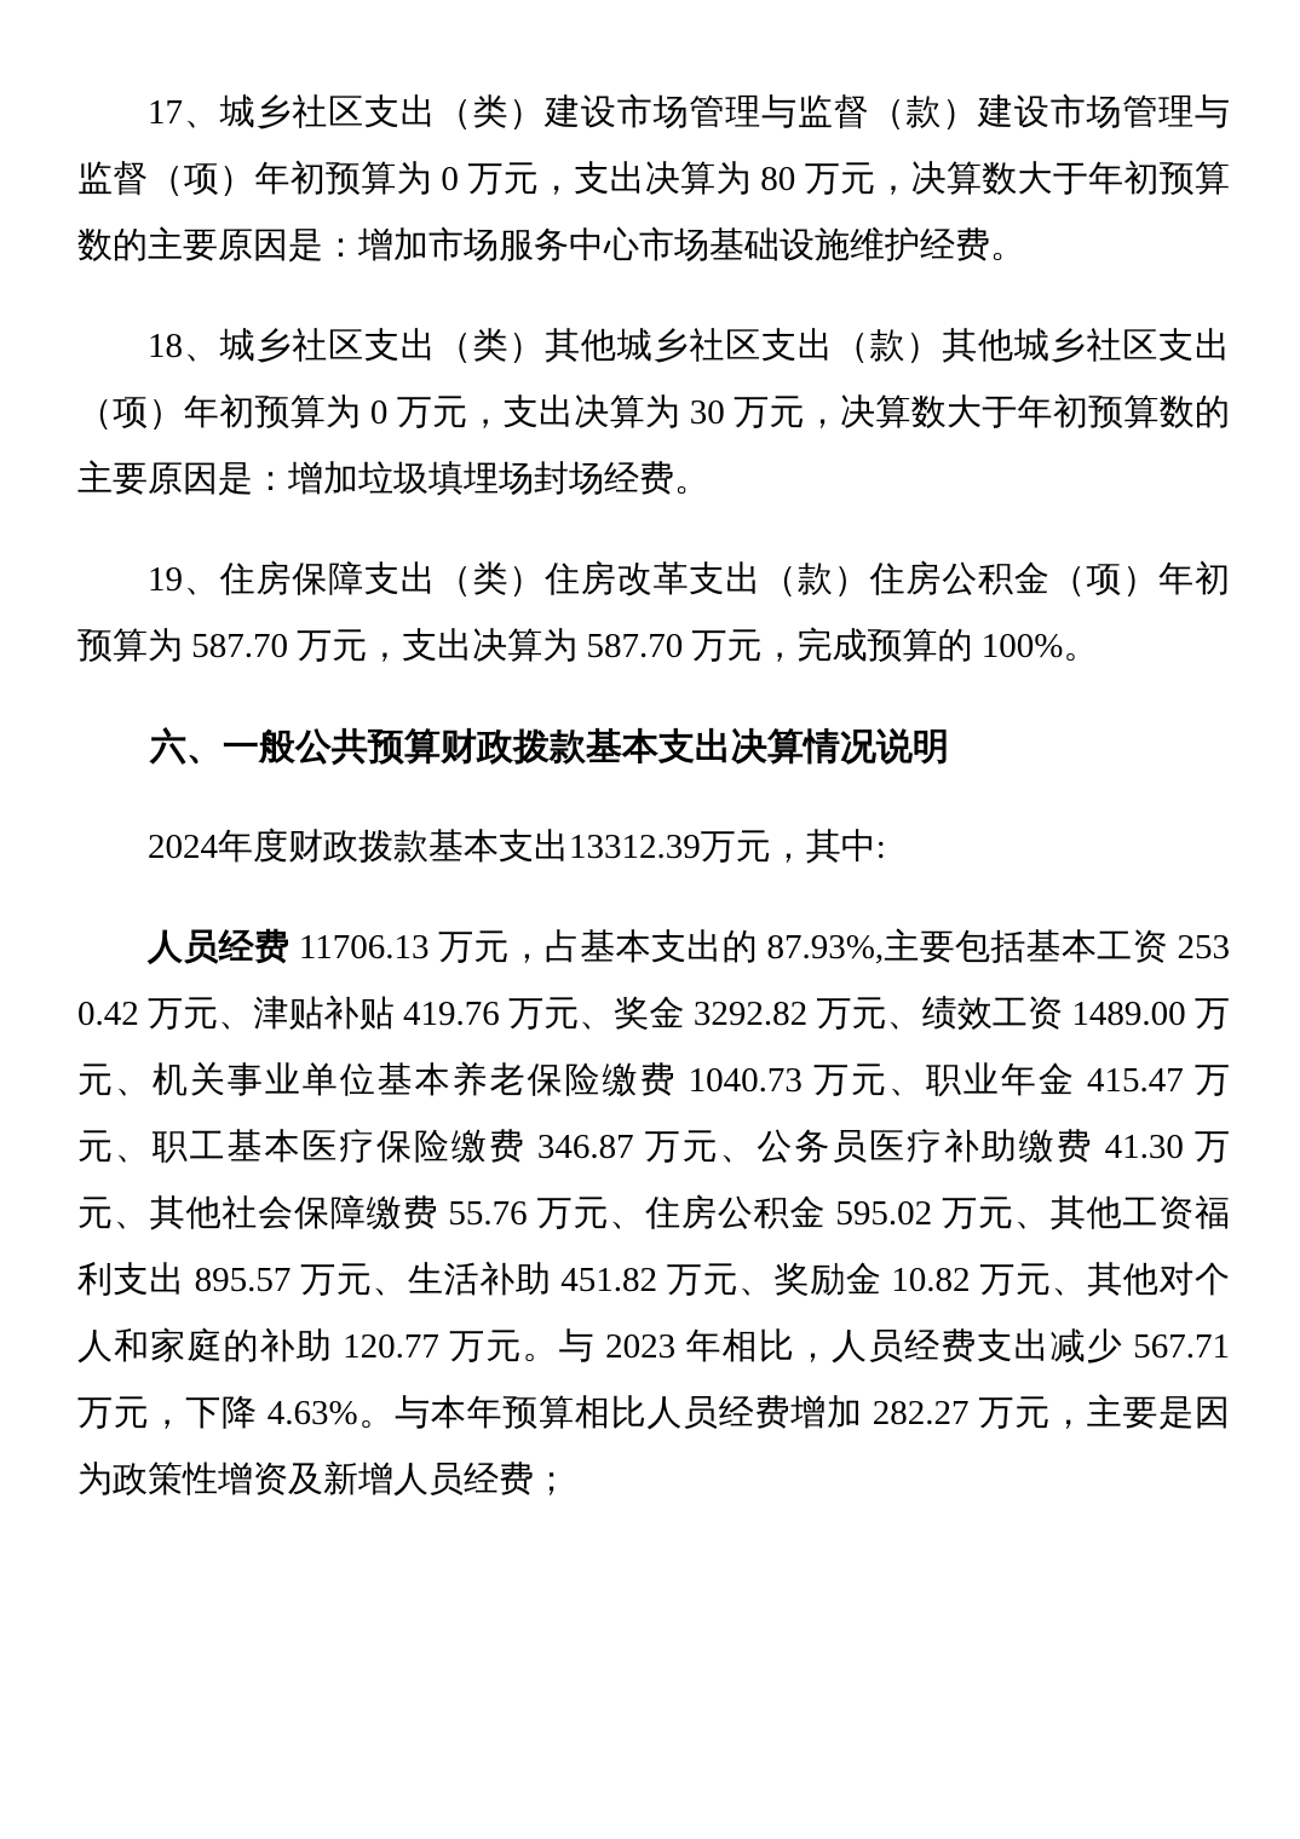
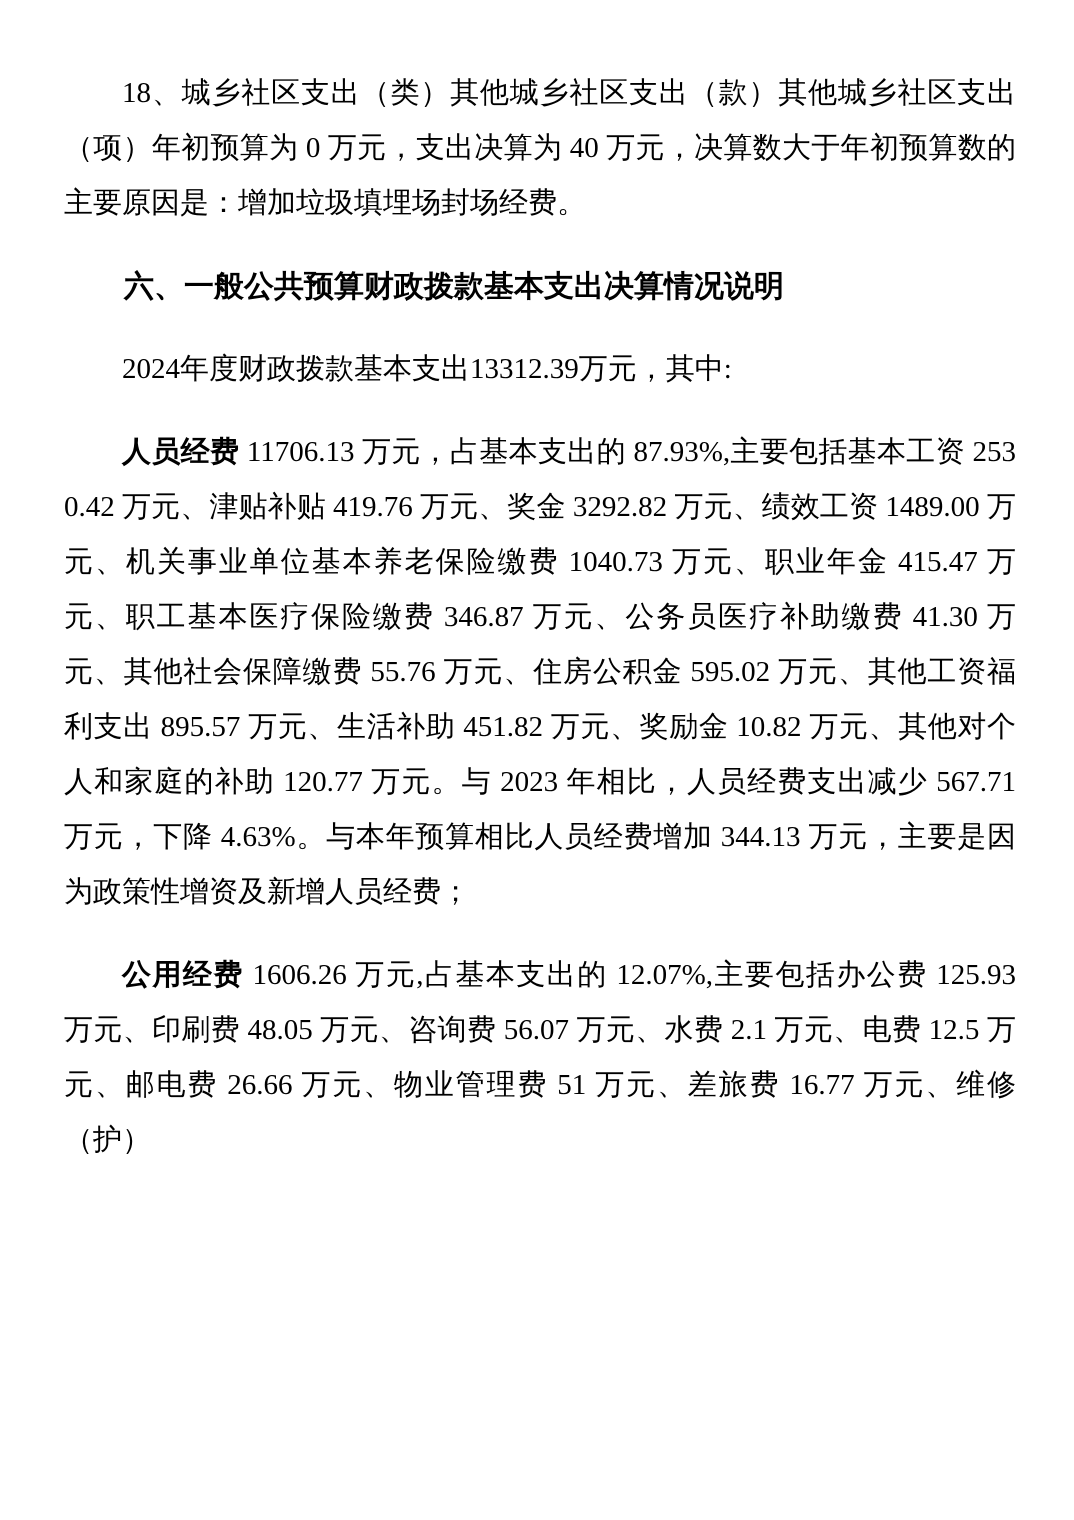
- 17、城乡社区支出（类）建设市场管理与监督（款）建设市场管理与监督（项）年初预算为 0 万元，支出决算为 80 万元，决算数大于年初预算数的主要原因是：增加市场服务中心市场基础设施维护经费。
- 18、城乡社区支出（类）其他城乡社区支出（款）其他城乡社区支出（项）年初预算为 0 万元，支出决算为 30 万元，决算数大于年初预算数的主要原因是：增加垃圾填埋场封场经费。
+ 18、城乡社区支出（类）其他城乡社区支出（款）其他城乡社区支出（项）年初预算为 0 万元，支出决算为 40 万元，决算数大于年初预算数的主要原因是：增加垃圾填埋场封场经费。
- 19、住房保障支出（类）住房改革支出（款）住房公积金（项）年初预算为 587.70 万元，支出决算为 587.70 万元，完成预算的 100%。
  六、一般公共预算财政拨款基本支出决算情况说明
  2024年度财政拨款基本支出13312.39万元，其中:
- 人员经费 11706.13 万元，占基本支出的 87.93%,主要包括基本工资 2530.42 万元、津贴补贴 419.76 万元、奖金 3292.82 万元、绩效工资 1489.00 万元、机关事业单位基本养老保险缴费 1040.73 万元、职业年金 415.47 万元、职工基本医疗保险缴费 346.87 万元、公务员医疗补助缴费 41.30 万元、其他社会保障缴费 55.76 万元、住房公积金 595.02 万元、其他工资福利支出 895.57 万元、生活补助 451.82 万元、奖励金 10.82 万元、其他对个人和家庭的补助 120.77 万元。与 2023 年相比，人员经费支出减少 567.71 万元，下降 4.63%。与本年预算相比人员经费增加 282.27 万元，主要是因为政策性增资及新增人员经费；
+ 人员经费 11706.13 万元，占基本支出的 87.93%,主要包括基本工资 2530.42 万元、津贴补贴 419.76 万元、奖金 3292.82 万元、绩效工资 1489.00 万元、机关事业单位基本养老保险缴费 1040.73 万元、职业年金 415.47 万元、职工基本医疗保险缴费 346.87 万元、公务员医疗补助缴费 41.30 万元、其他社会保障缴费 55.76 万元、住房公积金 595.02 万元、其他工资福利支出 895.57 万元、生活补助 451.82 万元、奖励金 10.82 万元、其他对个人和家庭的补助 120.77 万元。与 2023 年相比，人员经费支出减少 567.71 万元，下降 4.63%。与本年预算相比人员经费增加 344.13 万元，主要是因为政策性增资及新增人员经费；
+ 公用经费 1606.26 万元,占基本支出的 12.07%,主要包括办公费 125.93 万元、印刷费 48.05 万元、咨询费 56.07 万元、水费 2.1 万元、电费 12.5 万元、邮电费 26.66 万元、物业管理费 51 万元、差旅费 16.77 万元、维修（护）
